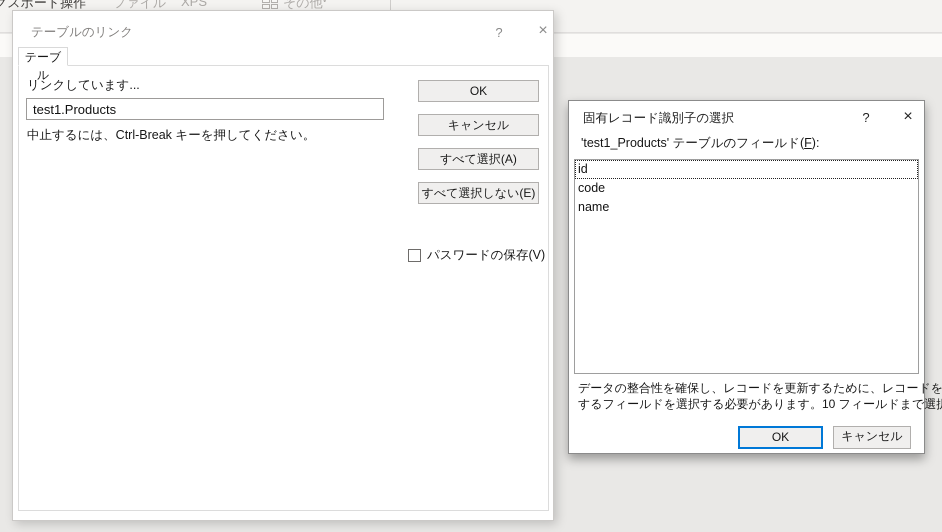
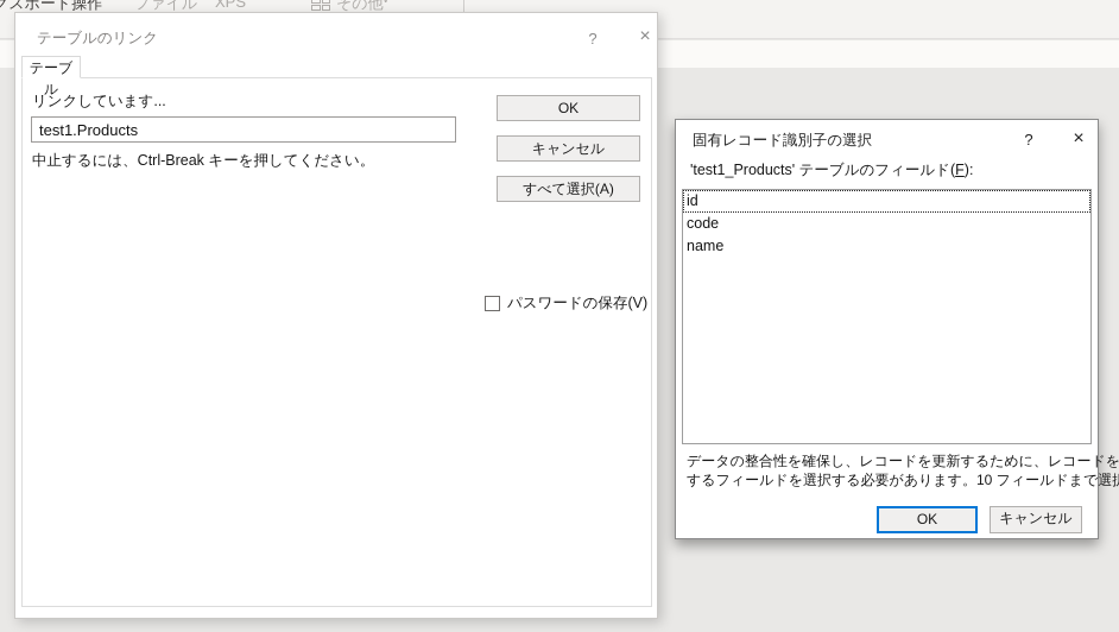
  クスポート操作
  ファイル
  XPS
  その他
  テーブルのリンク
  ?
  ×
  テーブル
  リンクしています...
  test1.Products
  中止するには、Ctrl-Break キーを押してください。
  OK
  キャンセル
  すべて選択(A)
- すべて選択しない(E)
  パスワードの保存(V)
  固有レコード識別子の選択
  ?
  ×
  'test1_Products' テーブルのフィールド(F):
  id
  code
  name
  データの整合性を確保し、レコードを更新するために、レコードを
  するフィールドを選択する必要があります。10 フィールドまで選
  OK
  キャンセル
